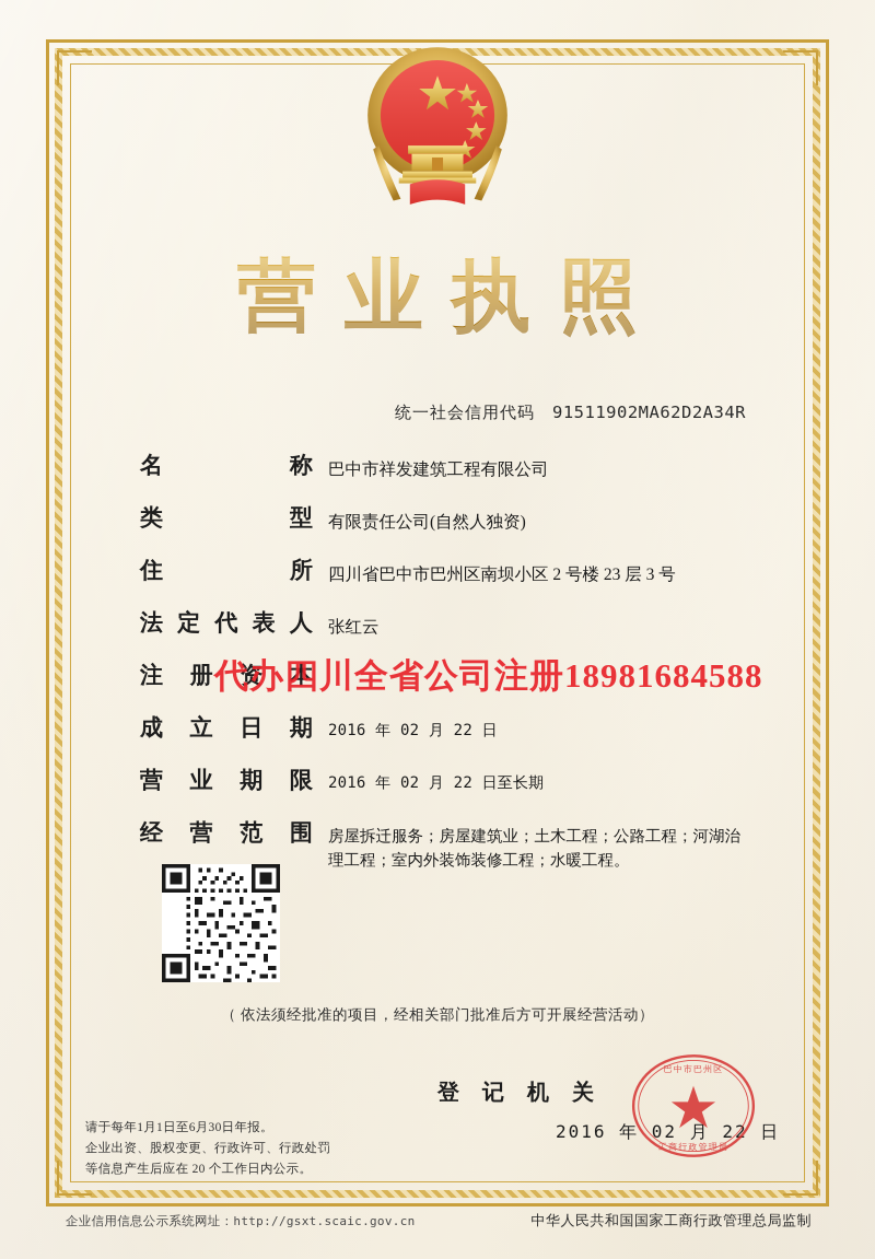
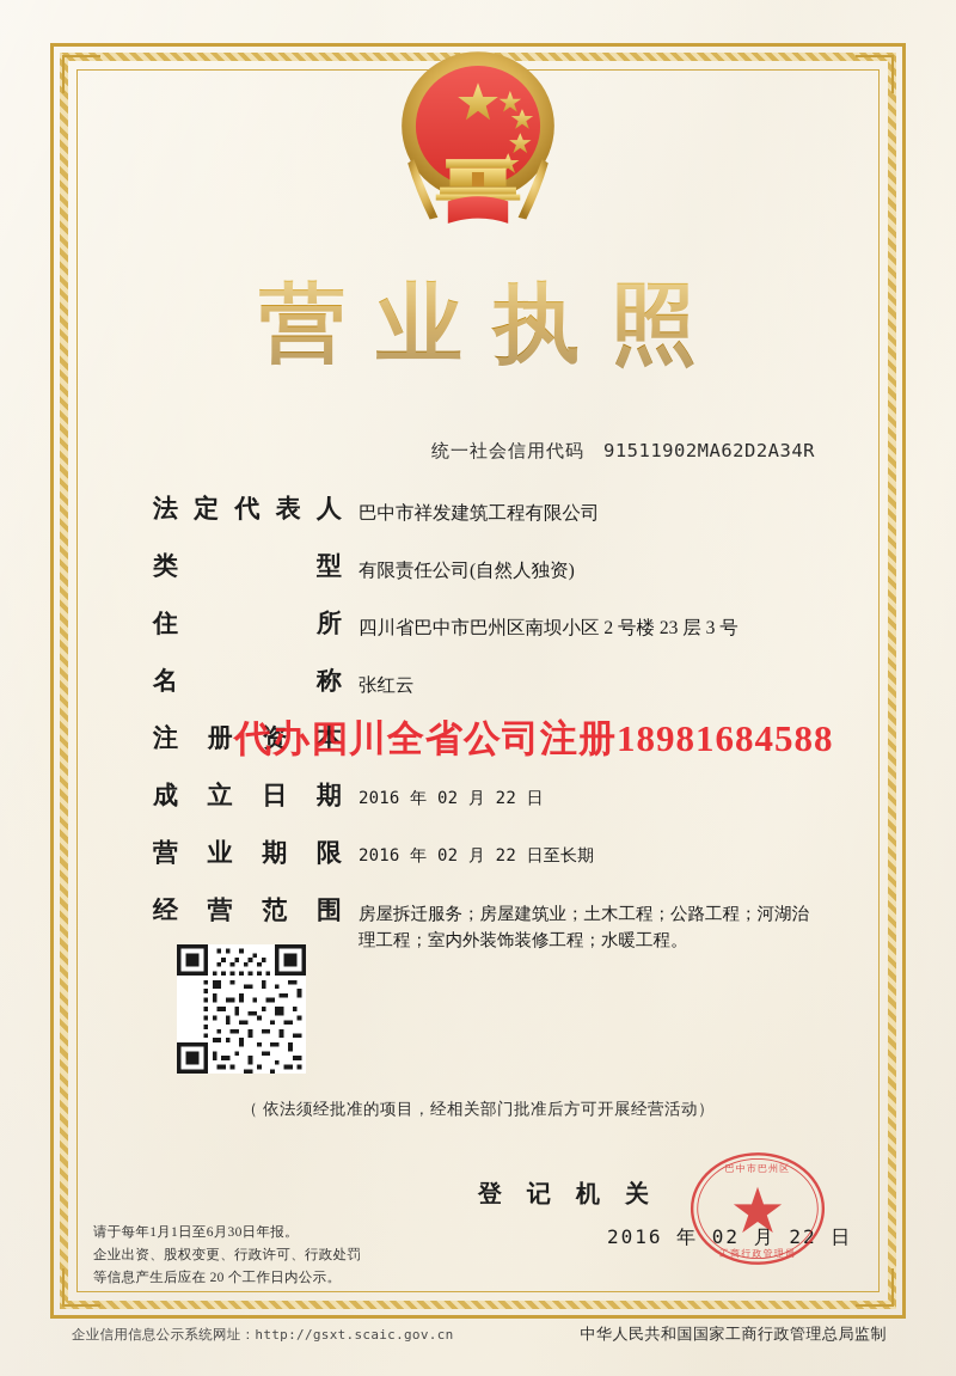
  营业执照
  统一社会信用代码
  91511902MA62D2A34R
- 名称
+ 法定代表人
  巴中市祥发建筑工程有限公司
  类型
  有限责任公司(自然人独资)
  住所
  四川省巴中市巴州区南坝小区 2 号楼 23 层 3 号
- 法定代表人
+ 名称
  张红云
  注册资本
  成立日期
  2016 年 02 月 22 日
  营业期限
  2016 年 02 月 22 日至长期
  经营范围
  房屋拆迁服务；房屋建筑业；土木工程；公路工程；河湖治理工程；室内外装饰装修工程；水暖工程。
  代办四川全省公司注册18981684588
  （ 依法须经批准的项目，经相关部门批准后方可开展经营活动）
  登 记 机 关
  2016 年 02 月 22 日
  巴中市巴州区
  工商行政管理局
  请于每年1月1日至6月30日年报。
  企业出资、股权变更、行政许可、行政处罚
  等信息产生后应在 20 个工作日内公示。
  企业信用信息公示系统网址：http://gsxt.scaic.gov.cn
  中华人民共和国国家工商行政管理总局监制
